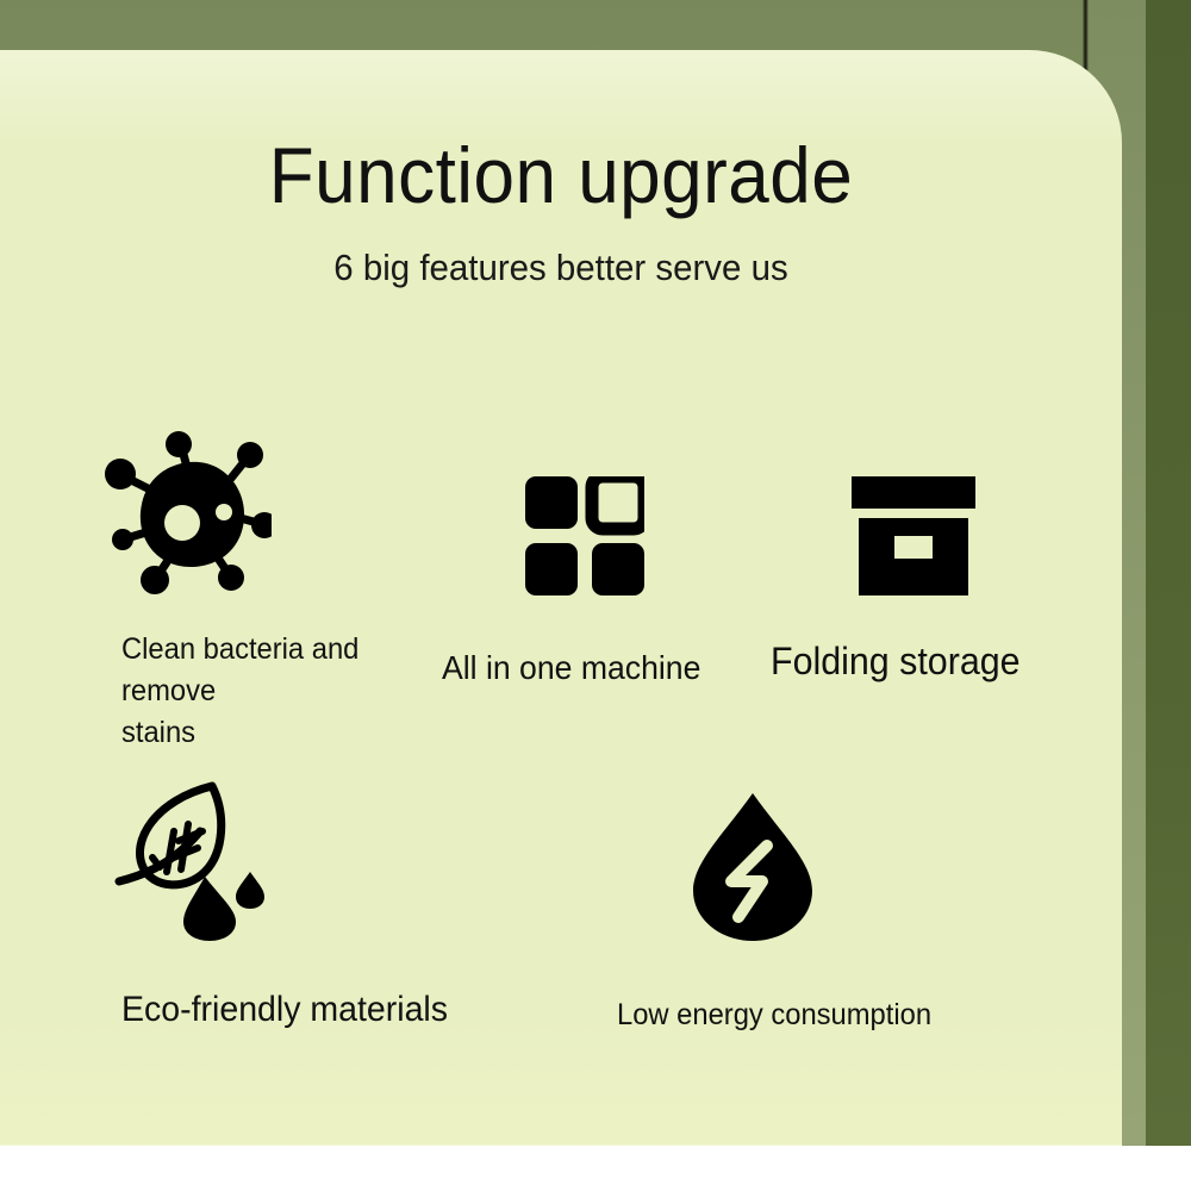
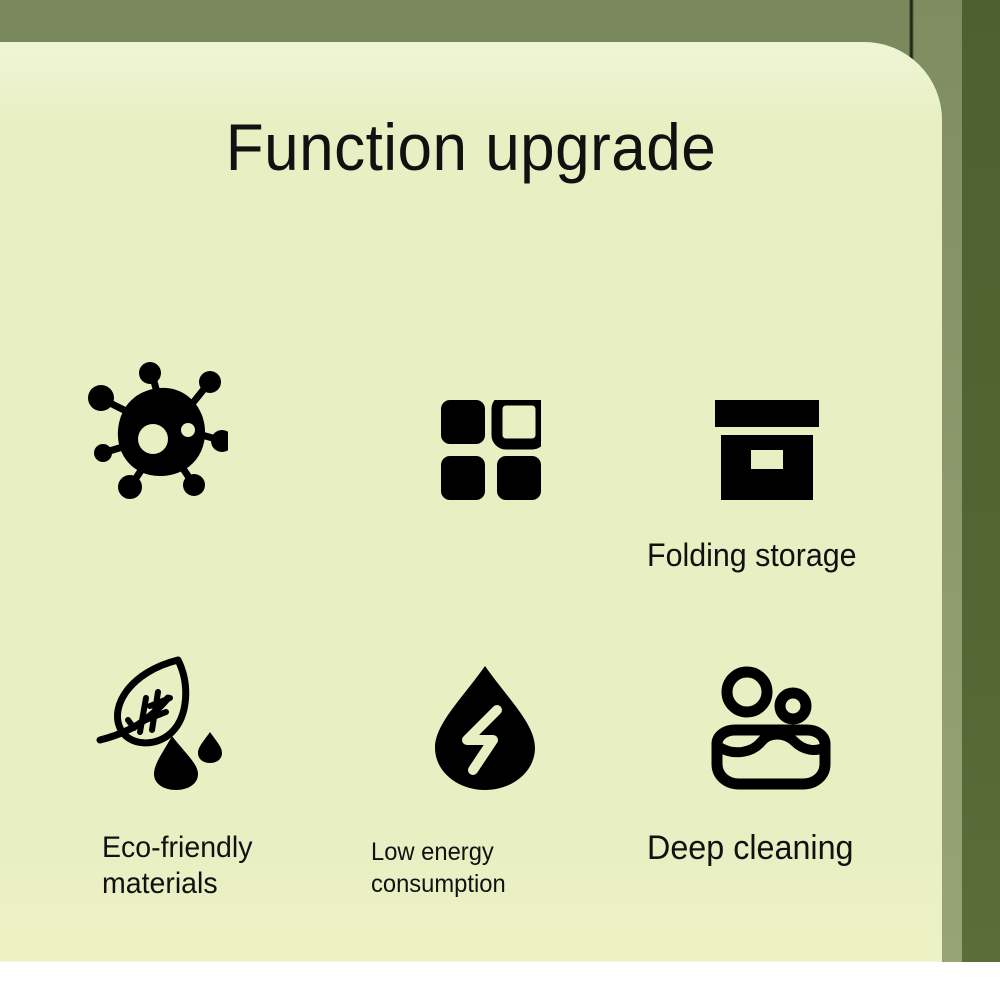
  Function upgrade
- 6 big features better serve us
- Clean bacteria and remove
- stains
- All in one machine
  Folding storage
  Eco-friendly materials
  Low energy consumption
+ Deep cleaning
